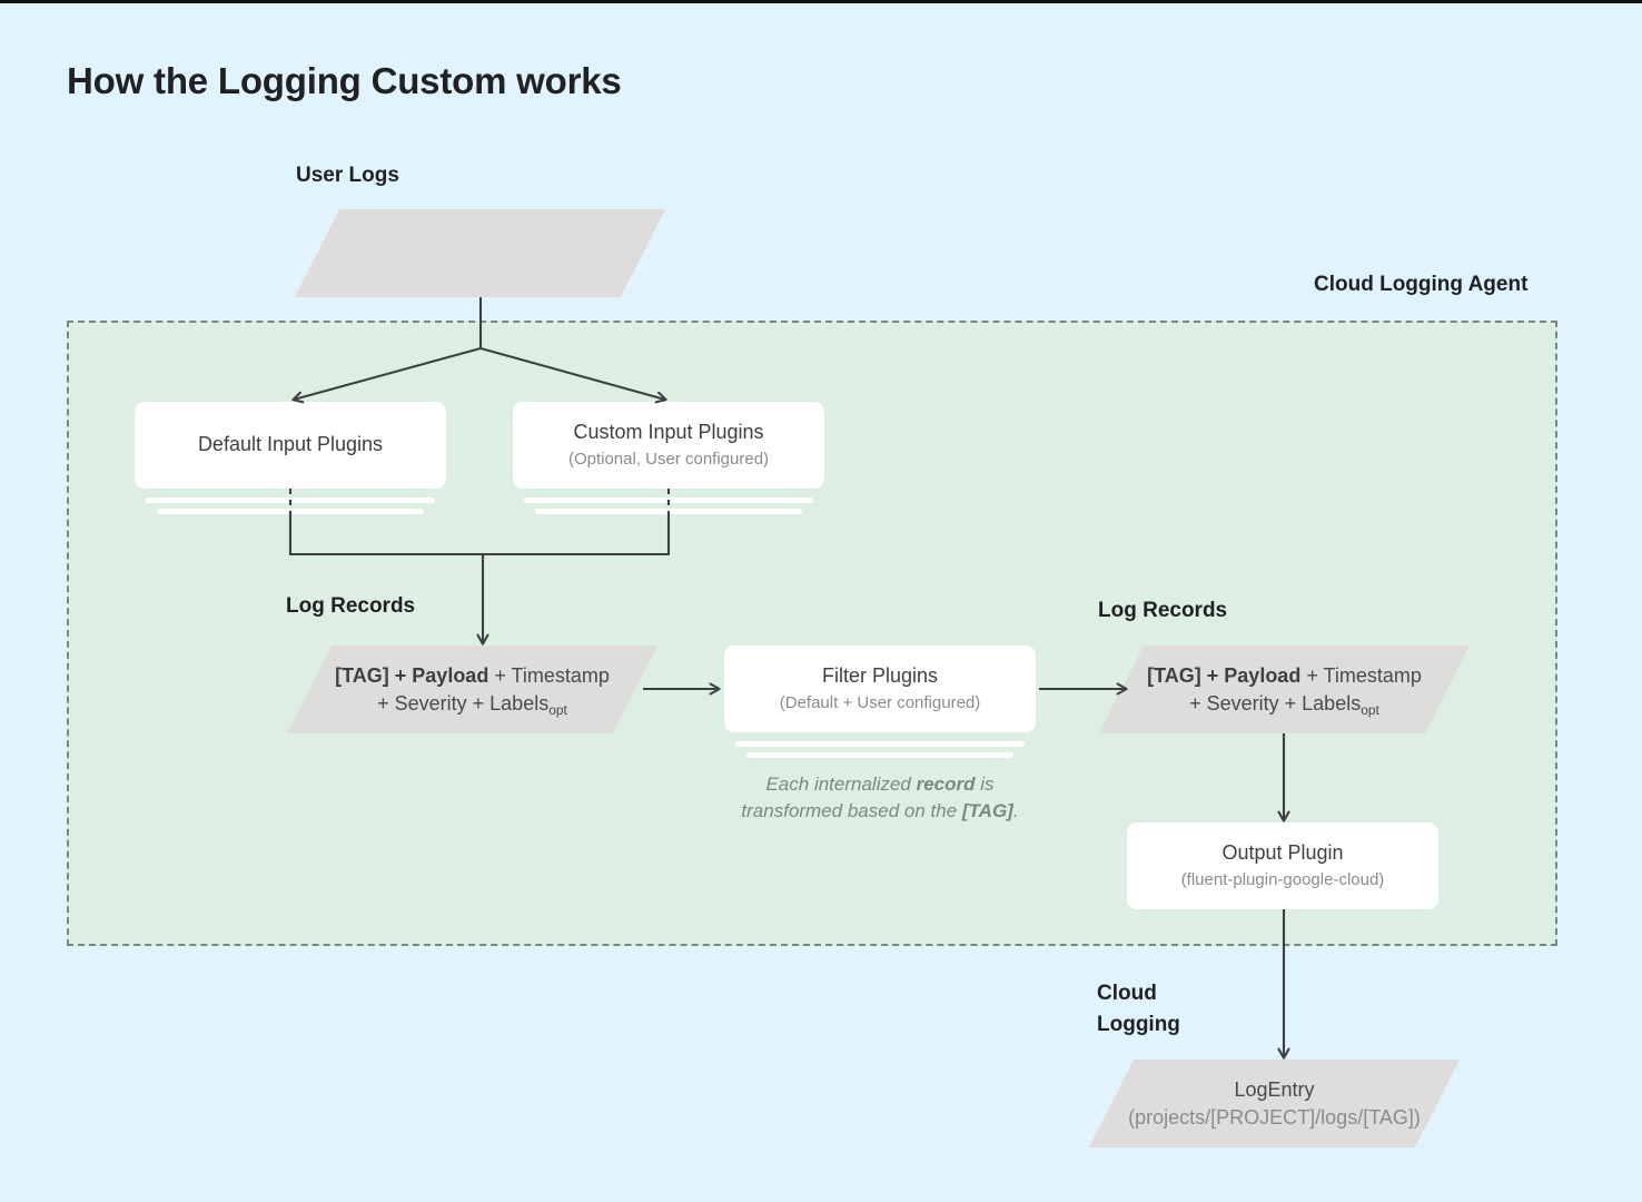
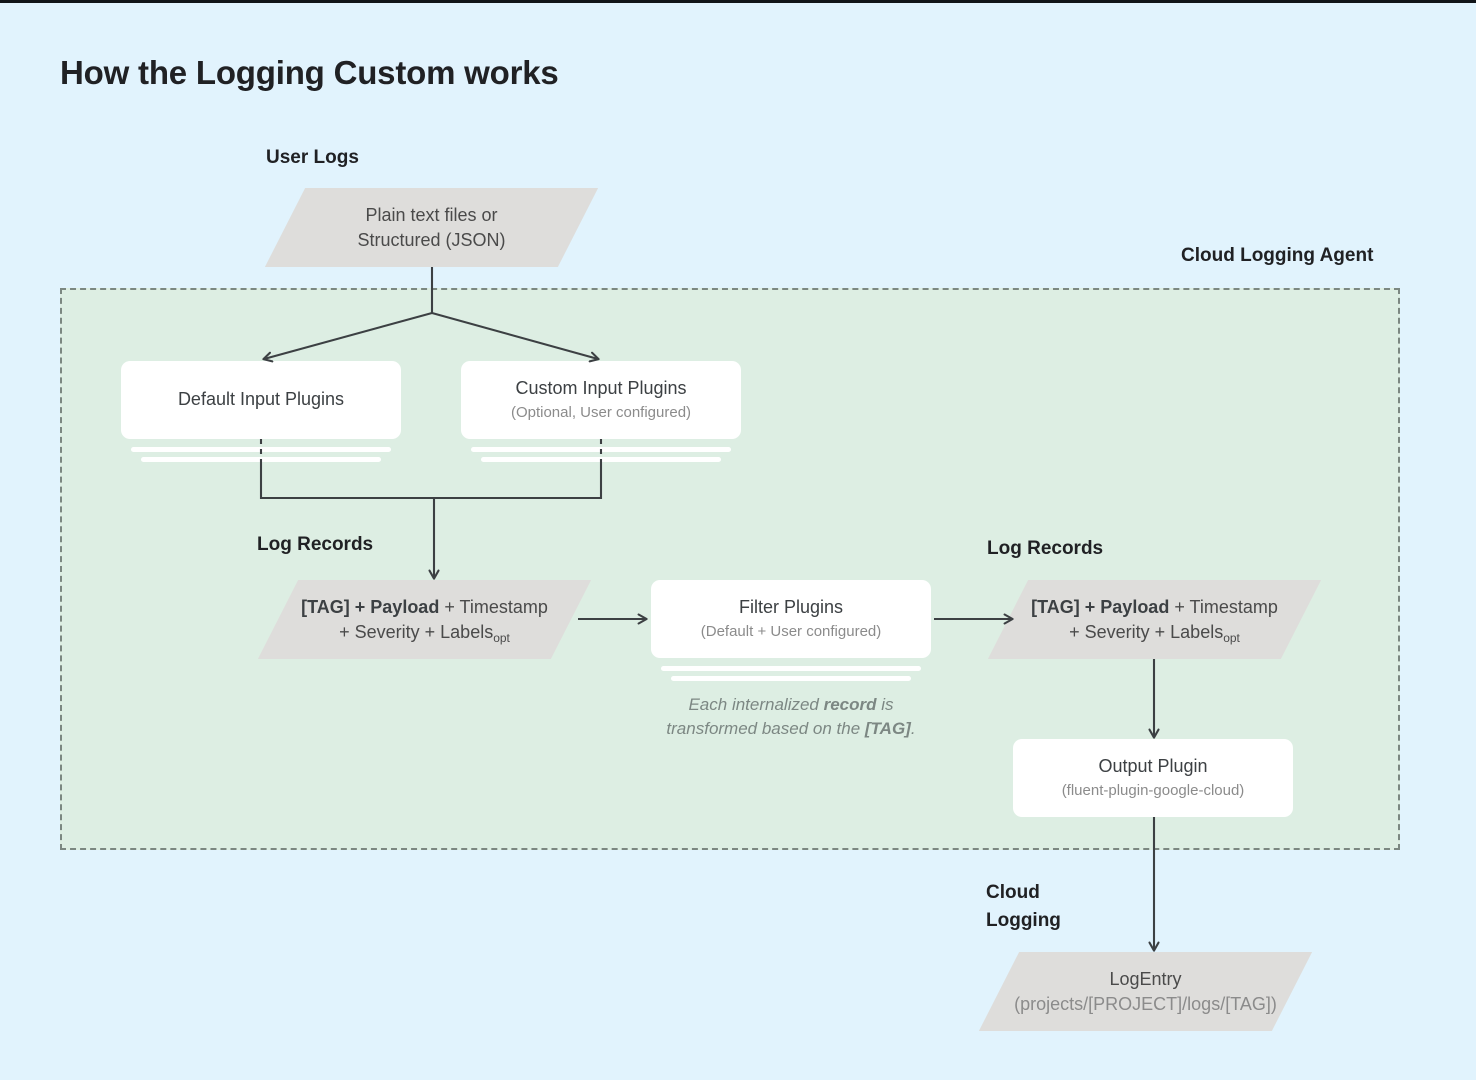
  How the Logging Custom works
  User Logs
  Cloud Logging Agent
  Log Records
  Log Records
  Cloud
  Logging
+ Plain text files or
+ Structured (JSON)
  Default Input Plugins
  Custom Input Plugins
  (Optional, User configured)
  [TAG] + Payload + Timestamp
  + Severity + Labelsopt
  Filter Plugins
  (Default + User configured)
  Each internalized record is
  transformed based on the [TAG].
  [TAG] + Payload + Timestamp
  + Severity + Labelsopt
  Output Plugin
  (fluent-plugin-google-cloud)
  LogEntry
  (projects/[PROJECT]/logs/[TAG])
